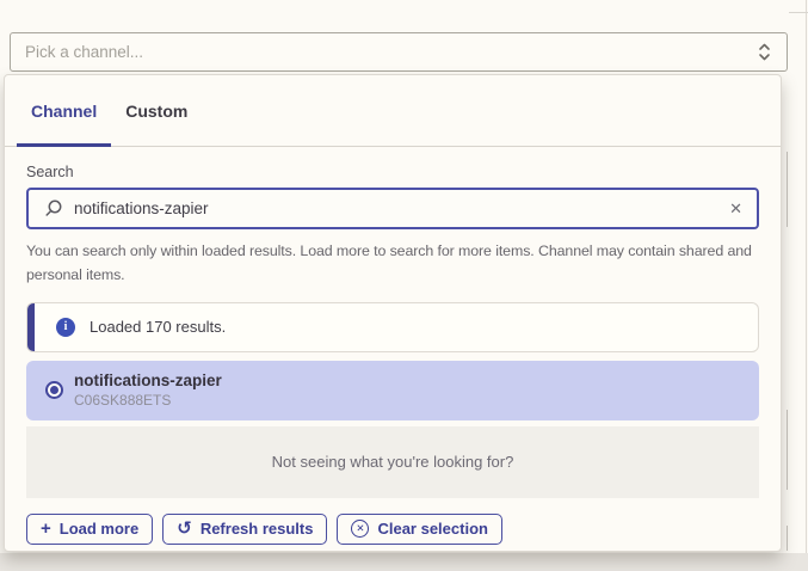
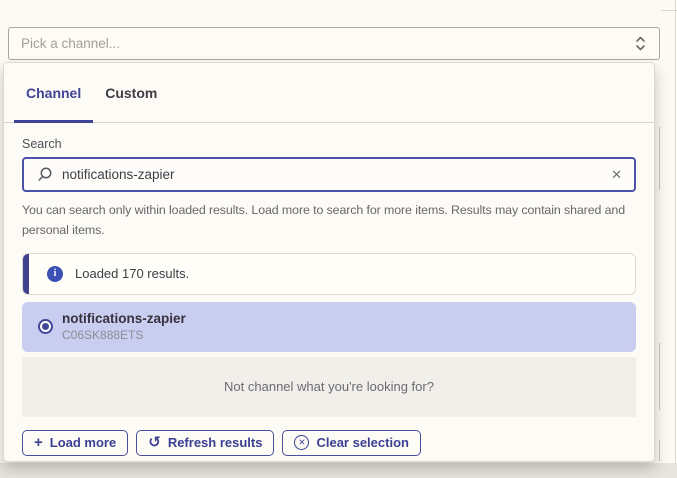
  Pick a channel...
  Channel
  Custom
  Search
  notifications-zapier
  ✕
- You can search only within loaded results. Load more to search for more items. Channel may contain shared and personal items.
+ You can search only within loaded results. Load more to search for more items. Results may contain shared and personal items.
  i
  Loaded 170 results.
  notifications-zapier
  C06SK888ETS
- Not seeing what you're looking for?
+ Not channel what you're looking for?
  +
  Load more
  ↺
  Refresh results
  ✕
  Clear selection
